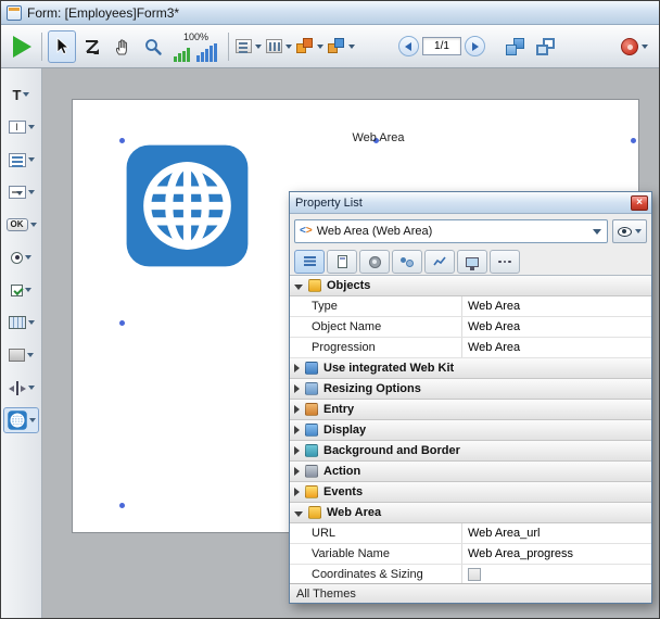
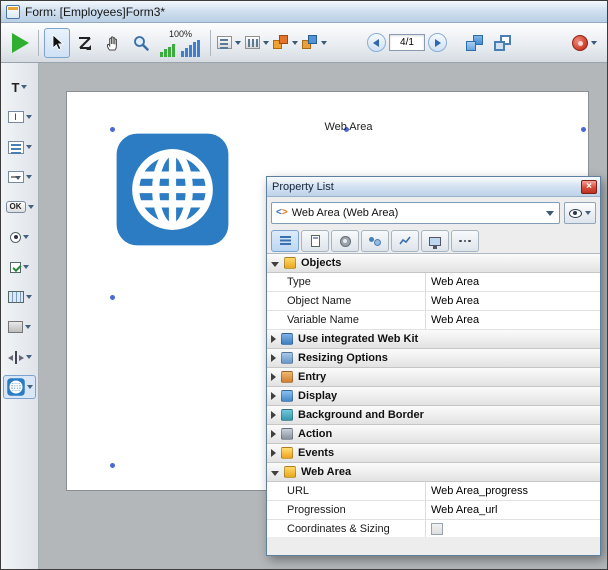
  Form: [Employees]Form3*
  100%
- 1/1
+ 4/1
  T
  I
  OK
  Web Area
  Property List
  ×
  <
  >
  Web Area (Web Area)
  Objects
  Type
  Web Area
  Object Name
  Web Area
- Progression
+ Variable Name
  Web Area
  Use integrated Web Kit
  Resizing Options
  Entry
  Display
  Background and Border
  Action
  Events
  Web Area
  URL
- Web Area_url
+ Web Area_progress
- Variable Name
+ Progression
- Web Area_progress
+ Web Area_url
  Coordinates & Sizing
- All Themes
